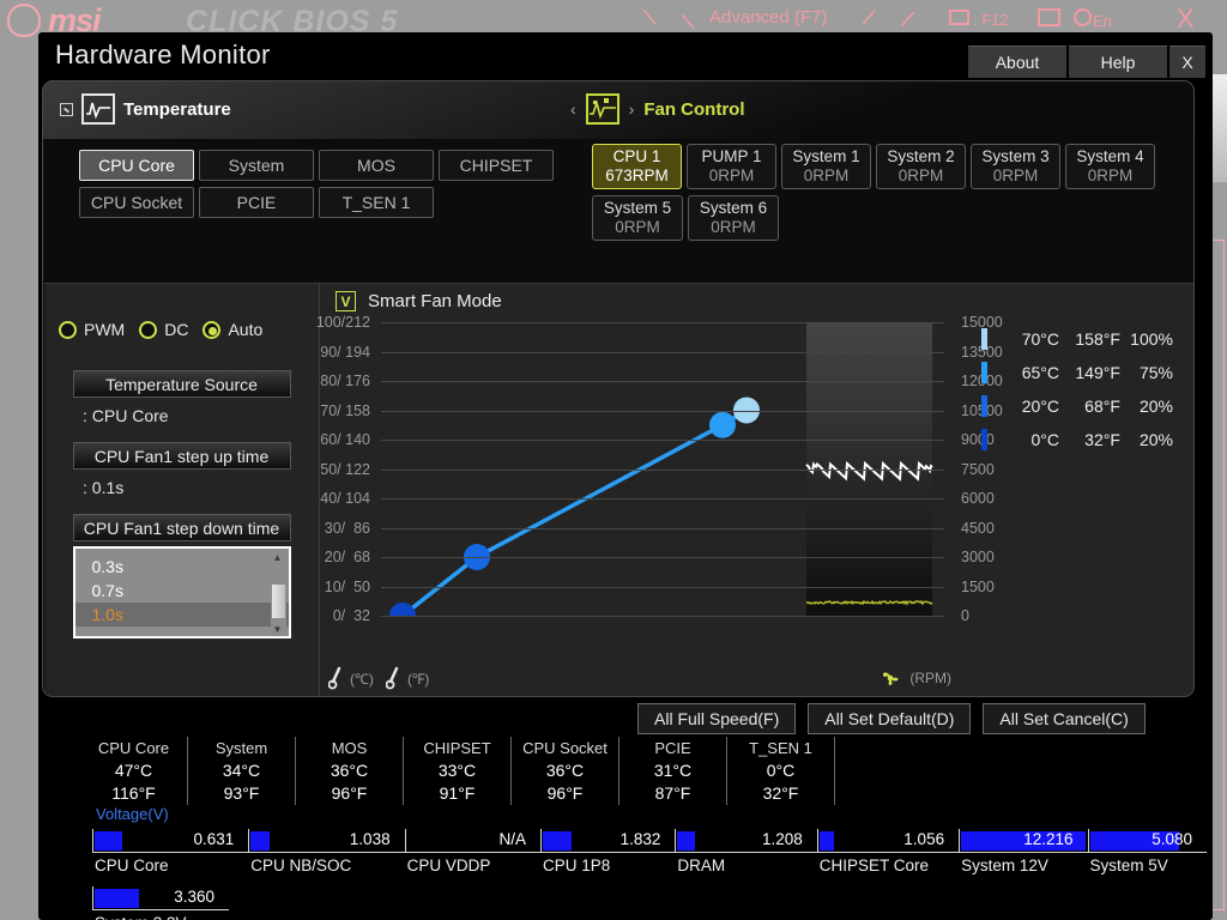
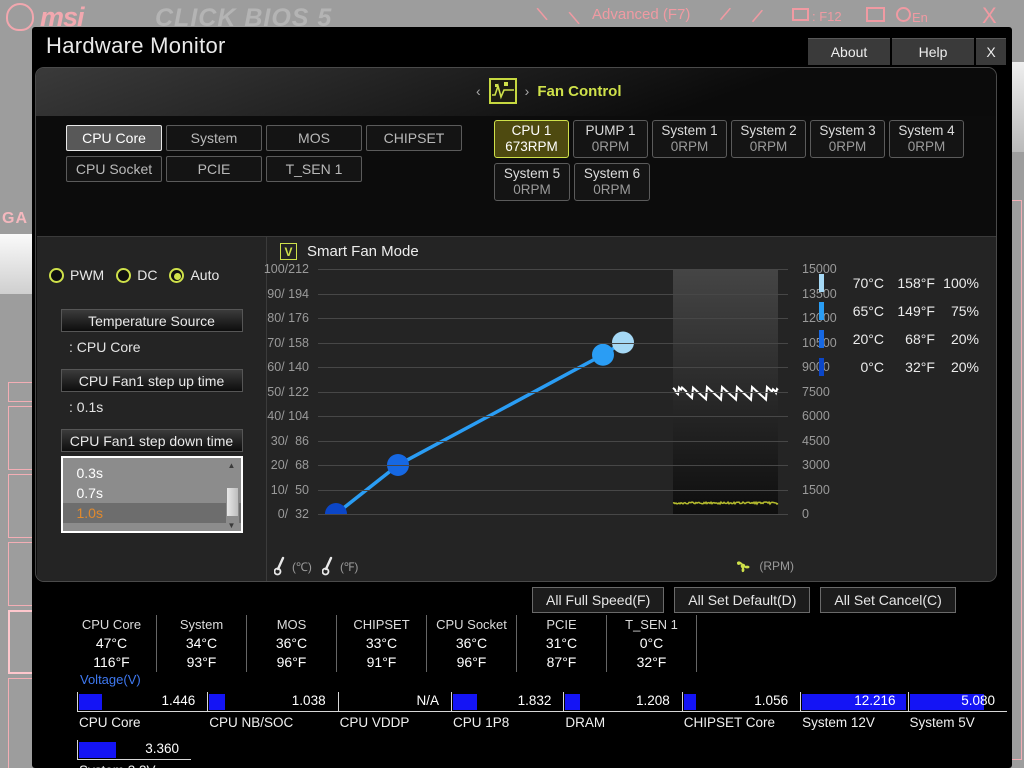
  msi
  CLICK BIOS 5
  Advanced (F7)
  : F12
  En
  X
+ GA
  Hardware Monitor
  About
  Help
  X
- Temperature
  ‹
  ›
  Fan Control
  CPU Core
  System
  MOS
  CHIPSET
  CPU Socket
  PCIE
  T_SEN 1
  CPU 1
  673RPM
  PUMP 1
  0RPM
  System 1
  0RPM
  System 2
  0RPM
  System 3
  0RPM
  System 4
  0RPM
  System 5
  0RPM
  System 6
  0RPM
  PWM
  DC
  Auto
  Temperature Source
  : CPU Core
  CPU Fan1 step up time
  : 0.1s
  CPU Fan1 step down time
  0.3s
  0.7s
  1.0s
  ▲
  ▼
  V
  Smart Fan Mode
  100/212
  15000
  90/ 194
  13500
  80/ 176
  1200
  70/ 158
  1000
  60/ 140
  900
  50/ 122
  7500
  40/ 104
  6000
  30/ 86
  4500
  20/ 68
  3000
  10/ 50
  1500
  0/ 32
  0
  70°C
  158°F
  100%
  65°C
  149°F
  75%
  20°C
  68°F
  20%
  0°C
  32°F
  20%
  (℃)
  (℉)
  (RPM)
  All Full Speed(F)
  All Set Default(D)
  All Set Cancel(C)
  CPU Core
  47°C
  116°F
  System
  34°C
  93°F
  MOS
  36°C
  96°F
  CHIPSET
  33°C
  91°F
  CPU Socket
  36°C
  96°F
  PCIE
  31°C
  87°F
  T_SEN 1
  0°C
  32°F
  Voltage(V)
- 0.631
+ 1.446
  CPU Core
  1.038
  CPU NB/SOC
  N/A
  CPU VDDP
  1.832
  CPU 1P8
  1.208
  DRAM
  1.056
  CHIPSET Core
  12.216
  System 12V
  5.080
  System 5V
  3.360
